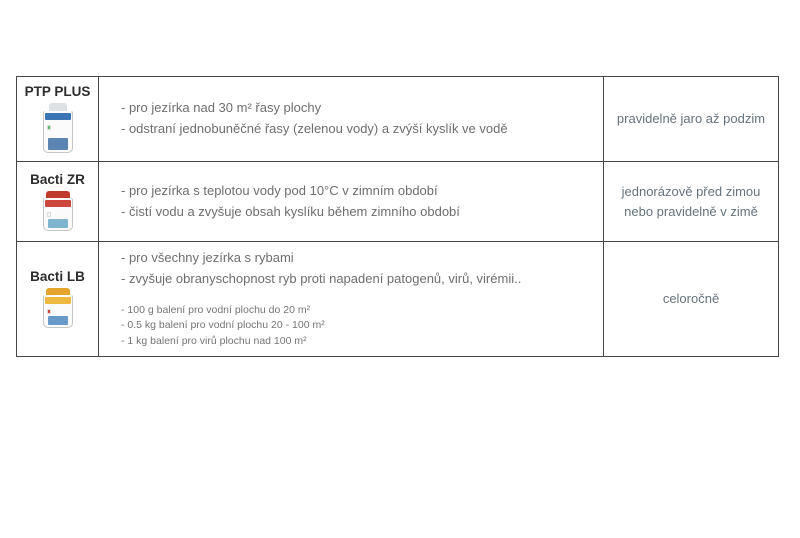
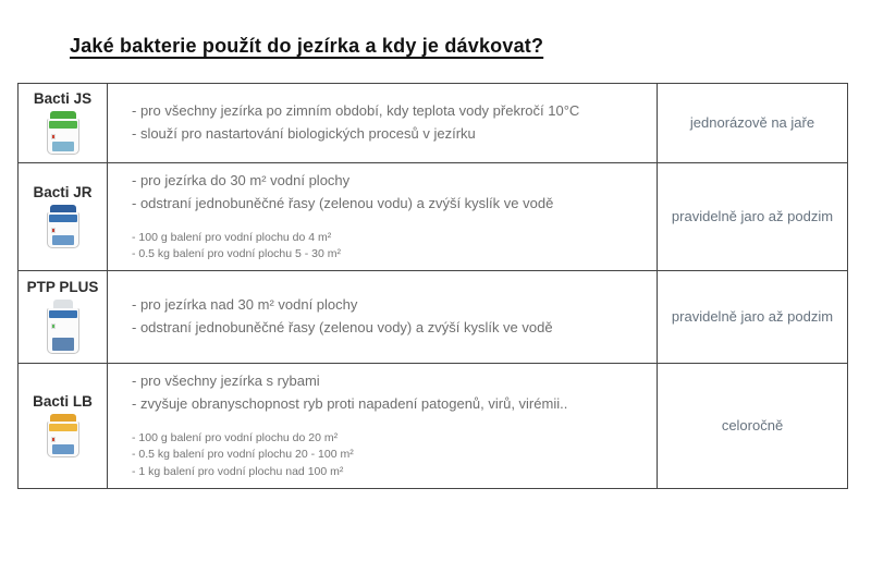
+ Jaké bakterie použít do jezírka a kdy je dávkovat?
+ Bacti JS	- pro všechny jezírka po zimním období, kdy teplota vody překročí 10°C - slouží pro nastartování biologických procesů v jezírku	jednorázově na jaře
+ Bacti JR	- pro jezírka do 30 m² vodní plochy - odstraní jednobuněčné řasy (zelenou vodu) a zvýší kyslík ve vodě - 100 g balení pro vodní plochu do 4 m² - 0.5 kg balení pro vodní plochu 5 - 30 m²	pravidelně jaro až podzim
- PTP PLUS	- pro jezírka nad 30 m² řasy plochy - odstraní jednobuněčné řasy (zelenou vody) a zvýší kyslík ve vodě	pravidelně jaro až podzim
+ PTP PLUS	- pro jezírka nad 30 m² vodní plochy - odstraní jednobuněčné řasy (zelenou vody) a zvýší kyslík ve vodě	pravidelně jaro až podzim
- Bacti ZR	- pro jezírka s teplotou vody pod 10°C v zimním období - čistí vodu a zvyšuje obsah kyslíku během zimního období	jednorázově před zimou nebo pravidelně v zimě
- Bacti LB	- pro všechny jezírka s rybami - zvyšuje obranyschopnost ryb proti napadení patogenů, virů, virémii.. - 100 g balení pro vodní plochu do 20 m² - 0.5 kg balení pro vodní plochu 20 - 100 m² - 1 kg balení pro virů plochu nad 100 m²	celoročně
+ Bacti LB	- pro všechny jezírka s rybami - zvyšuje obranyschopnost ryb proti napadení patogenů, virů, virémii.. - 100 g balení pro vodní plochu do 20 m² - 0.5 kg balení pro vodní plochu 20 - 100 m² - 1 kg balení pro vodní plochu nad 100 m²	celoročně
